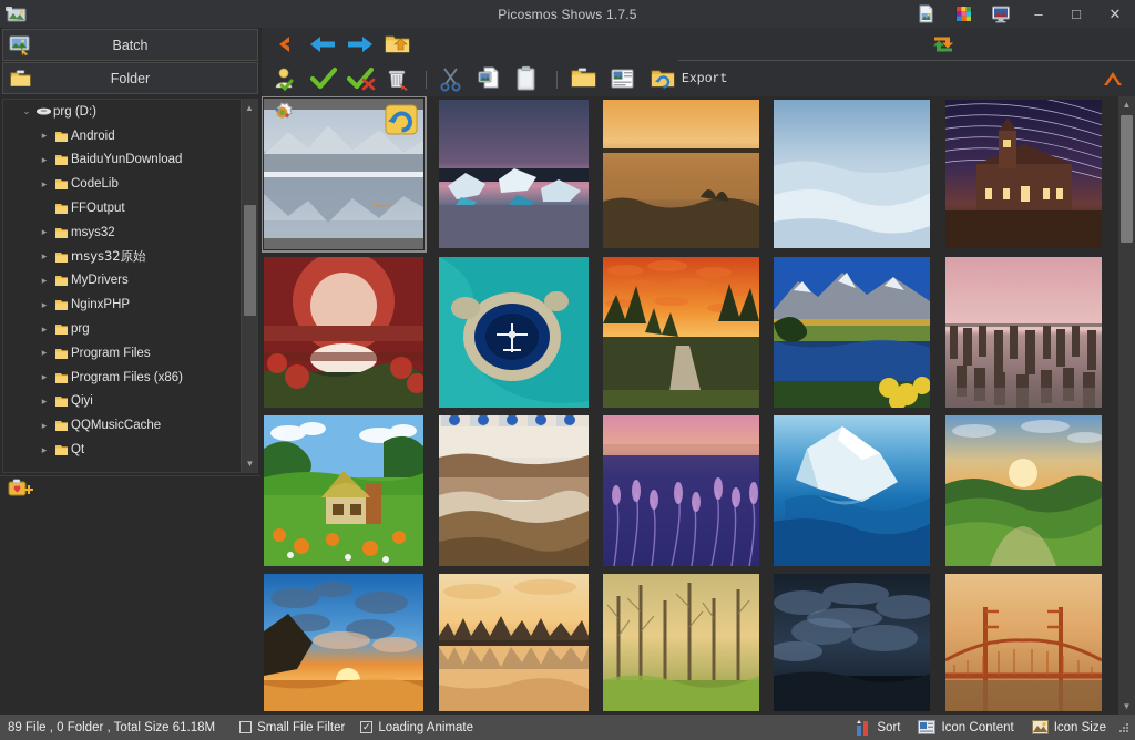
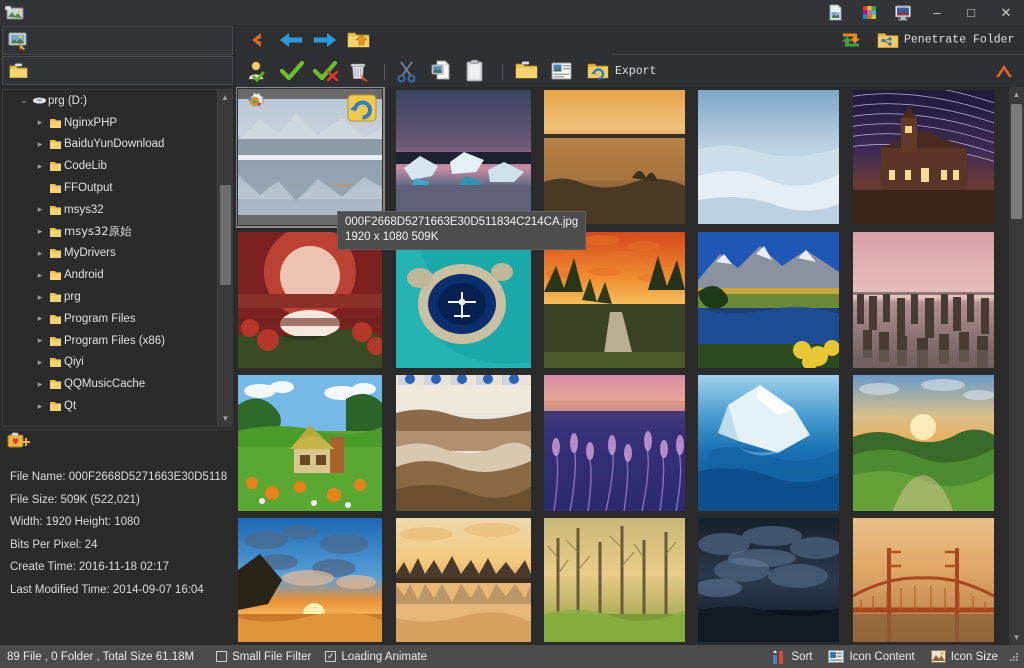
- Picosmos Shows 1.7.5
  –
  □
  ✕
- Batch
- Folder
  ⌄
  prg (D:)
  ▸
- Android
+ NginxPHP
  ▸
  BaiduYunDownload
  ▸
  CodeLib
  FFOutput
  ▸
  msys32
  ▸
  msys32原始
  ▸
  MyDrivers
  ▸
- NginxPHP
+ Android
  ▸
  prg
  ▸
  Program Files
  ▸
  Program Files (x86)
  ▸
  Qiyi
  ▸
  QQMusicCache
  ▸
  Qt
  ▲
  ▼
+ File Name: 000F2668D5271663E30D5118
+ File Size: 509K (522,021)
+ Width: 1920 Height: 1080
+ Bits Per Pixel: 24
+ Create Time: 2016-11-18 02:17
+ Last Modified Time: 2014-09-07 16:04
+ Penetrate Folder
  Export
  ▲
  ▼
+ 000F2668D5271663E30D511834C214CA.jpg
+ 1920 x 1080 509K
  89 File , 0 Folder , Total Size 61.18M
  Small File Filter
  ✓
  Loading Animate
  Sort
  Icon Content
  Icon Size
